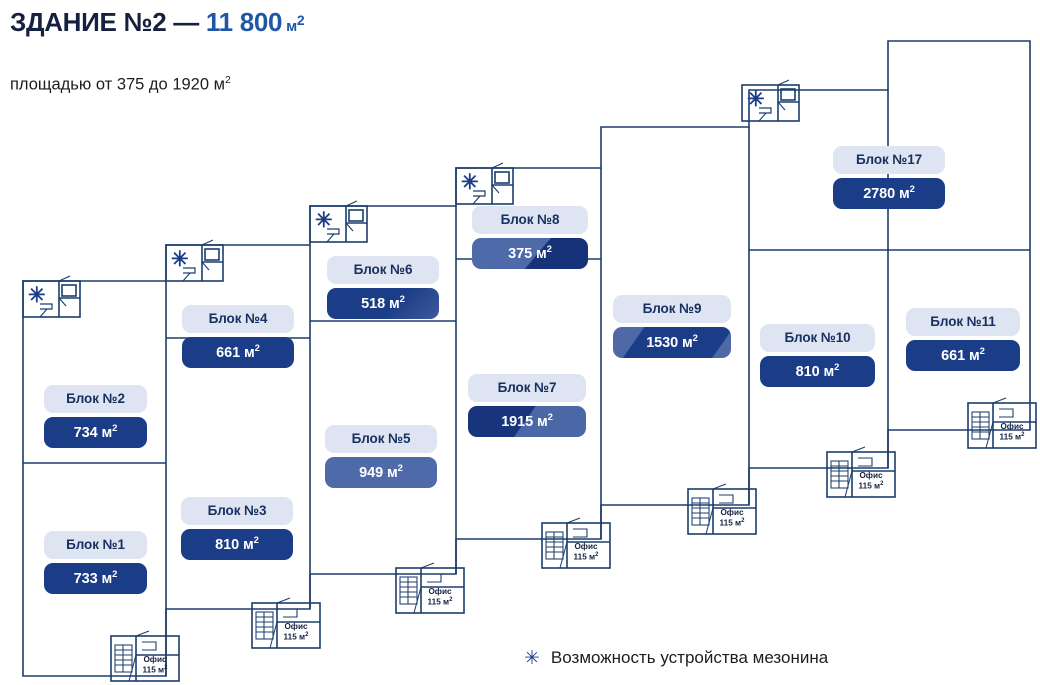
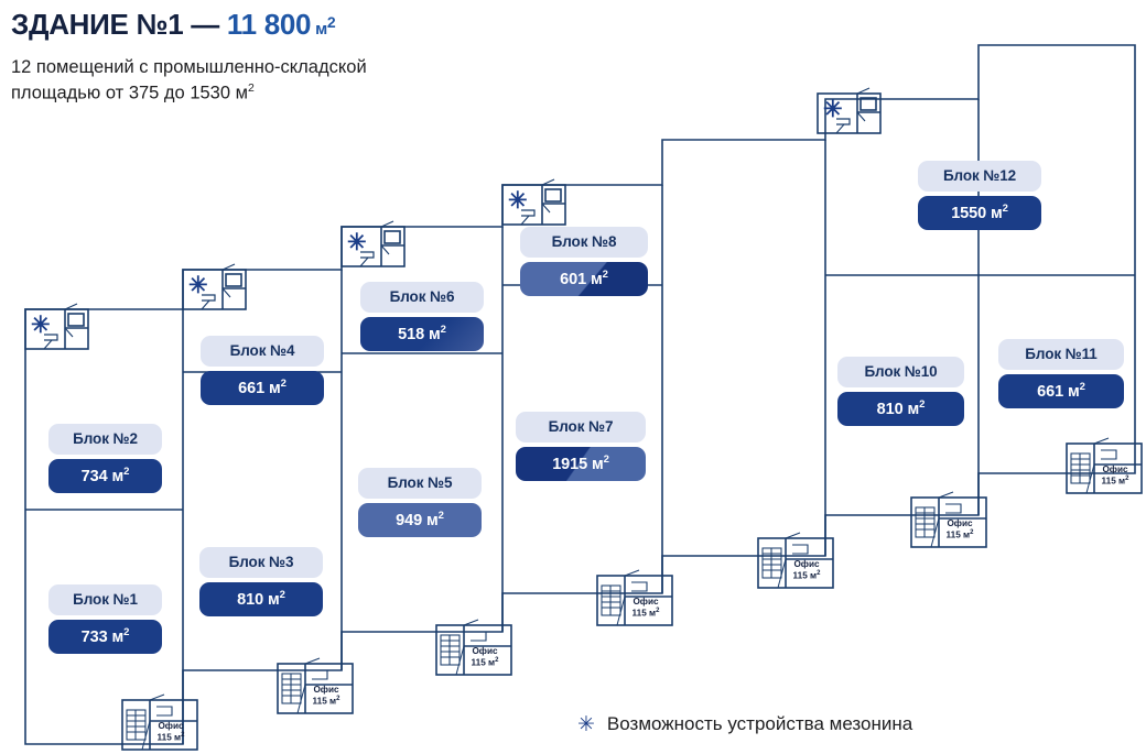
- ЗДАНИЕ №2 — 11 800 м2
+ ЗДАНИЕ №1 — 11 800 м2
+ 12 помещений с промышленно-складской
- площадью от 375 до 1920 м2
+ площадью от 375 до 1530 м2
  ✳
  ✳
  ✳
  ✳
  ✳
  Офис
  115 м
  Офис
  115 м
  Офис
  115 м
  Офис
  115 м
  Офис
  115 м
  Офис
  115 м
  Офис
  115 м
  Блок №1
  733 м2
  Блок №2
  734 м2
  Блок №3
  810 м2
  Блок №4
  661 м2
  Блок №5
  949 м2
  Блок №6
  518 м2
  Блок №7
  1915 м2
  Блок №8
- 375 м2
+ 601 м2
- Блок №9
- 1530 м2
  Блок №10
  810 м2
  Блок №11
  661 м2
- Блок №17
+ Блок №12
- 2780 м2
+ 1550 м2
  ✳
  Возможность устройства мезонина
